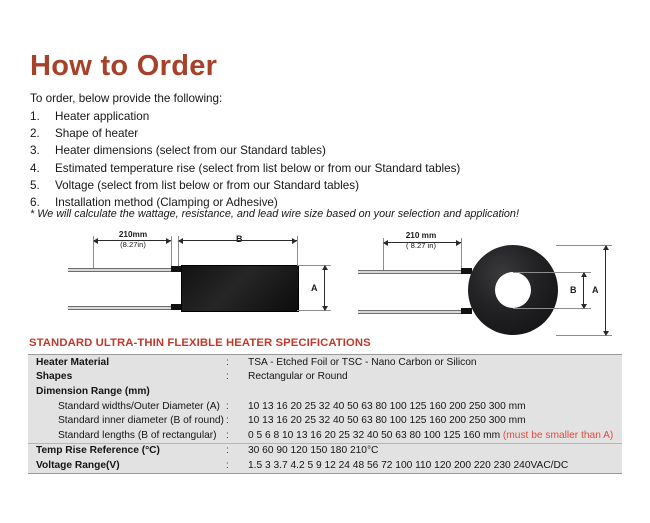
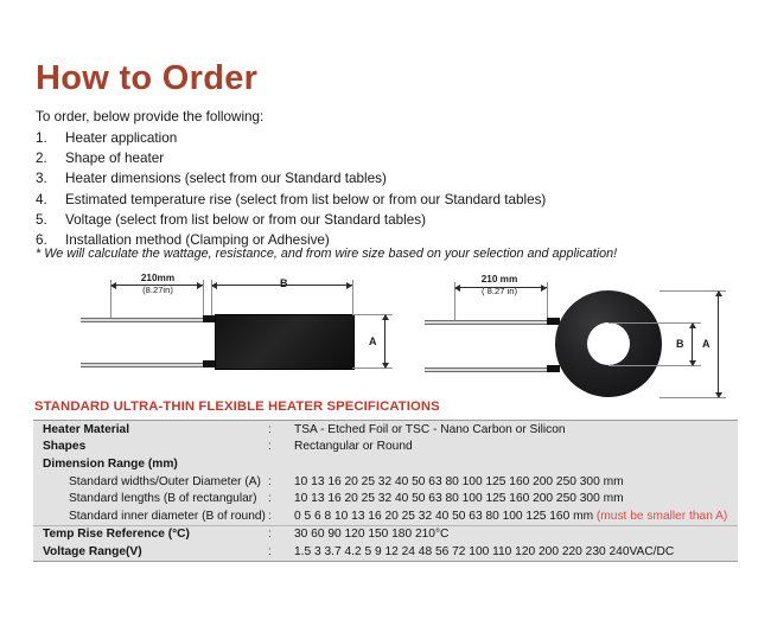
  How to Order
  To order, below provide the following:
  1.
  Heater application
  2.
  Shape of heater
  3.
  Heater dimensions (select from our Standard tables)
  4.
  Estimated temperature rise (select from list below or from our Standard tables)
  5.
  Voltage (select from list below or from our Standard tables)
  6.
  Installation method (Clamping or Adhesive)
- * We will calculate the wattage, resistance, and lead wire size based on your selection and application!
+ * We will calculate the wattage, resistance, and from wire size based on your selection and application!
  210mm
  (8.27in)
  B
  A
  210 mm
  ( 8.27 in)
  B
  A
  STANDARD ULTRA-THIN FLEXIBLE HEATER SPECIFICATIONS
  Heater Material
  :
  TSA - Etched Foil or TSC - Nano Carbon or Silicon
  Shapes
  :
  Rectangular or Round
  Dimension Range (mm)
  Standard widths/Outer Diameter (A)
  :
  10 13 16 20 25 32 40 50 63 80 100 125 160 200 250 300 mm
- Standard inner diameter (B of round)
+ Standard lengths (B of rectangular)
  :
  10 13 16 20 25 32 40 50 63 80 100 125 160 200 250 300 mm
- Standard lengths (B of rectangular)
+ Standard inner diameter (B of round)
  :
  0 5 6 8 10 13 16 20 25 32 40 50 63 80 100 125 160 mm (must be smaller than A)
  Temp Rise Reference (°C)
  :
  30 60 90 120 150 180 210°C
  Voltage Range(V)
  :
  1.5 3 3.7 4.2 5 9 12 24 48 56 72 100 110 120 200 220 230 240VAC/DC
